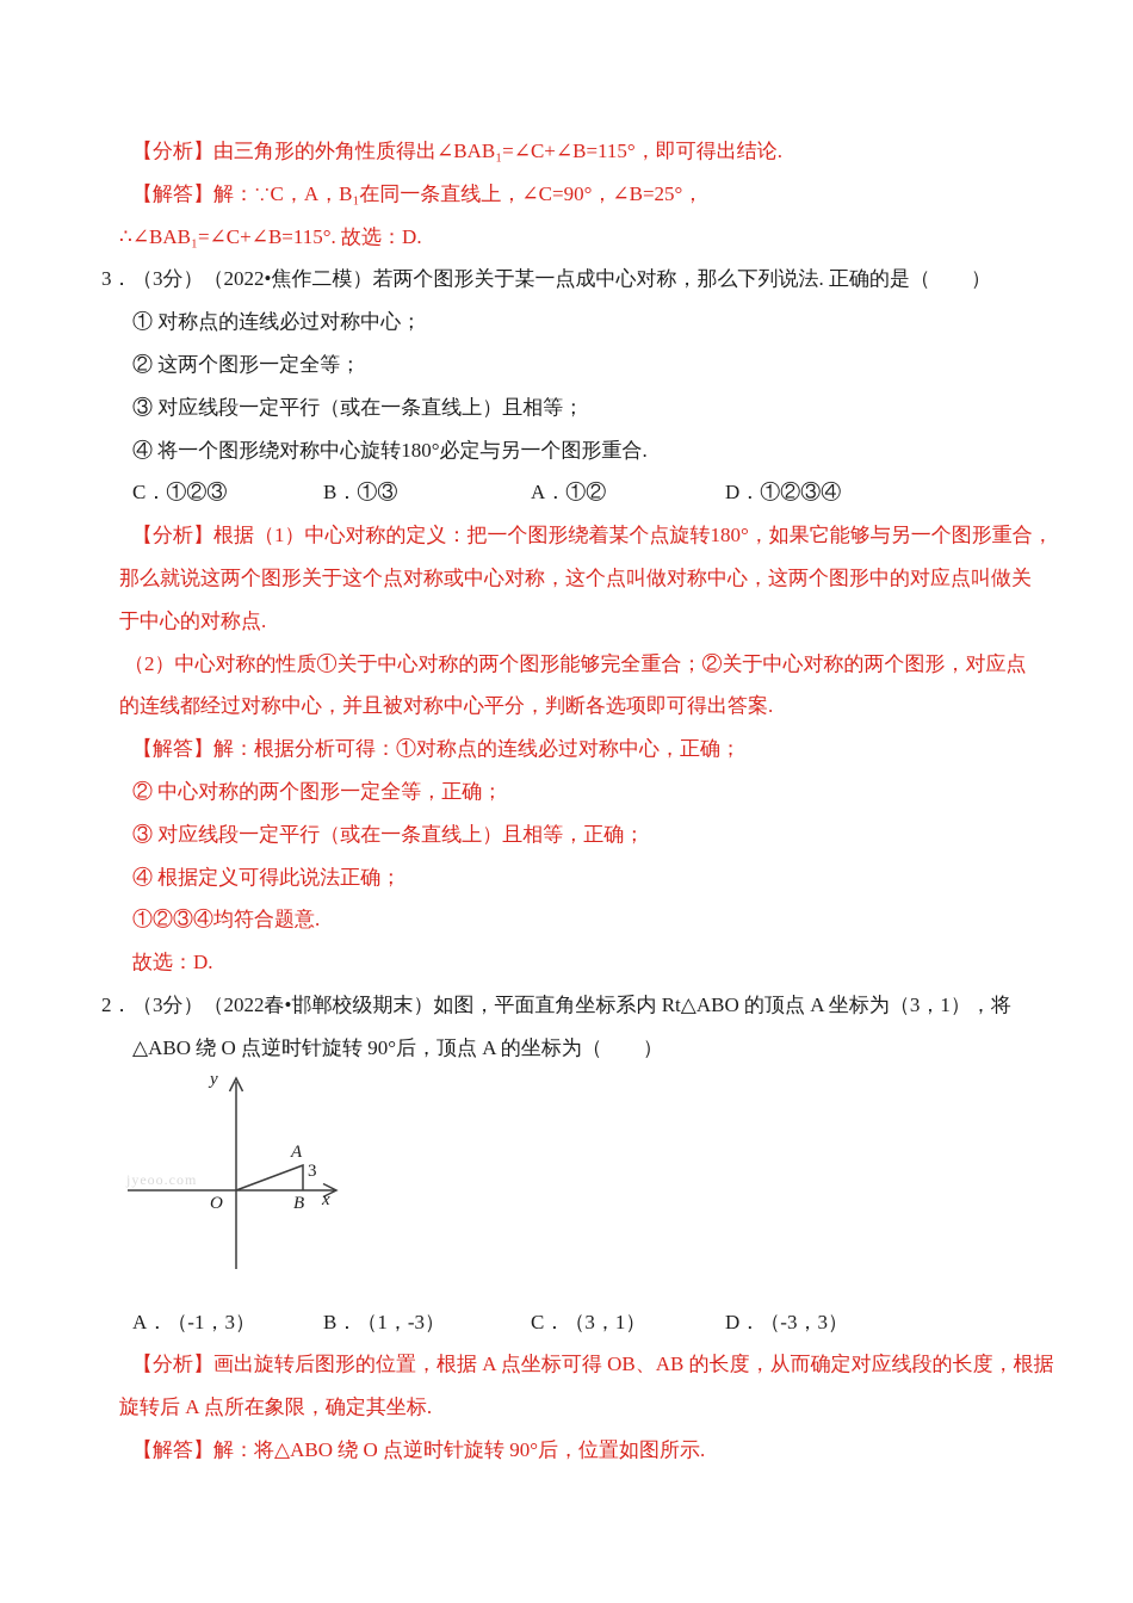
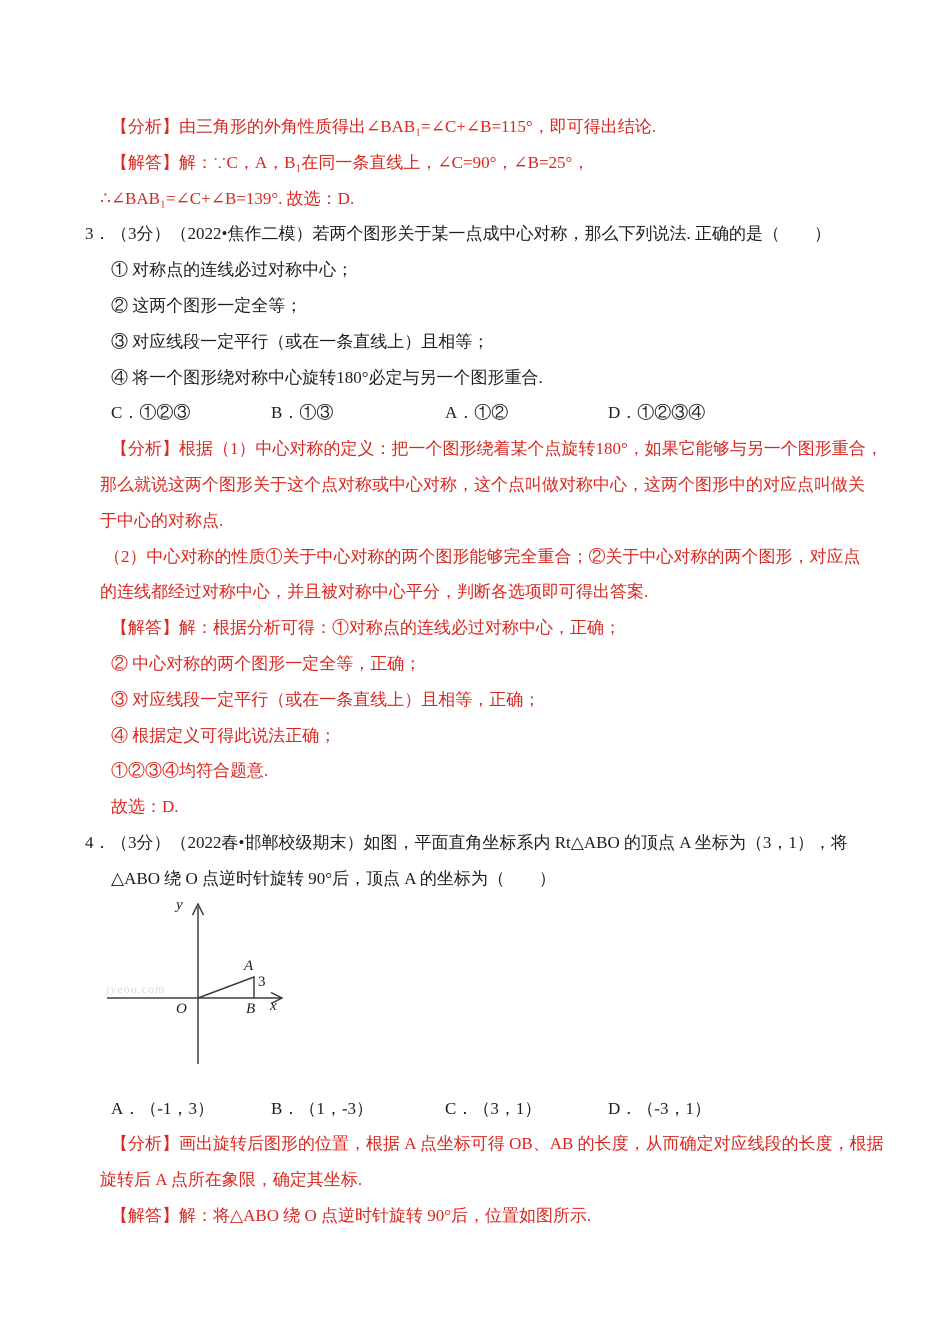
  【分析】由三角形的外角性质得出∠BAB₁=∠C+∠B=115°，即可得出结论.
  【解答】解：∵C，A，B₁在同一条直线上，∠C=90°，∠B=25°，
- ∴∠BAB₁=∠C+∠B=115°. 故选：D.
+ ∴∠BAB₁=∠C+∠B=139°. 故选：D.
  3．
  （3分）（2022•焦作二模）若两个图形关于某一点成中心对称，那么下列说法. 正确的是（ ）
  ① 对称点的连线必过对称中心；
  ② 这两个图形一定全等；
  ③ 对应线段一定平行（或在一条直线上）且相等；
  ④ 将一个图形绕对称中心旋转180°必定与另一个图形重合.
  C．①②③
  B．①③
  A．①②
  D．①②③④
  【分析】根据（1）中心对称的定义：把一个图形绕着某个点旋转180°，如果它能够与另一个图形重合，
  那么就说这两个图形关于这个点对称或中心对称，这个点叫做对称中心，这两个图形中的对应点叫做关
  于中心的对称点.
  （2）中心对称的性质①关于中心对称的两个图形能够完全重合；②关于中心对称的两个图形，对应点
  的连线都经过对称中心，并且被对称中心平分，判断各选项即可得出答案.
  【解答】解：根据分析可得：①对称点的连线必过对称中心，正确；
  ② 中心对称的两个图形一定全等，正确；
  ③ 对应线段一定平行（或在一条直线上）且相等，正确；
  ④ 根据定义可得此说法正确；
  ①②③④均符合题意.
  故选：D.
- 2．
+ 4．
  （3分）（2022春•邯郸校级期末）如图，平面直角坐标系内 Rt△ABO 的顶点 A 坐标为（3，1），将
  △ABO 绕 O 点逆时针旋转 90°后，顶点 A 的坐标为（ ）
  jyeoo.com
  y
  x
  O
  A
  B
  3
  A．（-1，3）
  B．（1，-3）
  C．（3，1）
- D．（-3，3）
+ D．（-3，1）
  【分析】画出旋转后图形的位置，根据 A 点坐标可得 OB、AB 的长度，从而确定对应线段的长度，根据
  旋转后 A 点所在象限，确定其坐标.
  【解答】解：将△ABO 绕 O 点逆时针旋转 90°后，位置如图所示.
